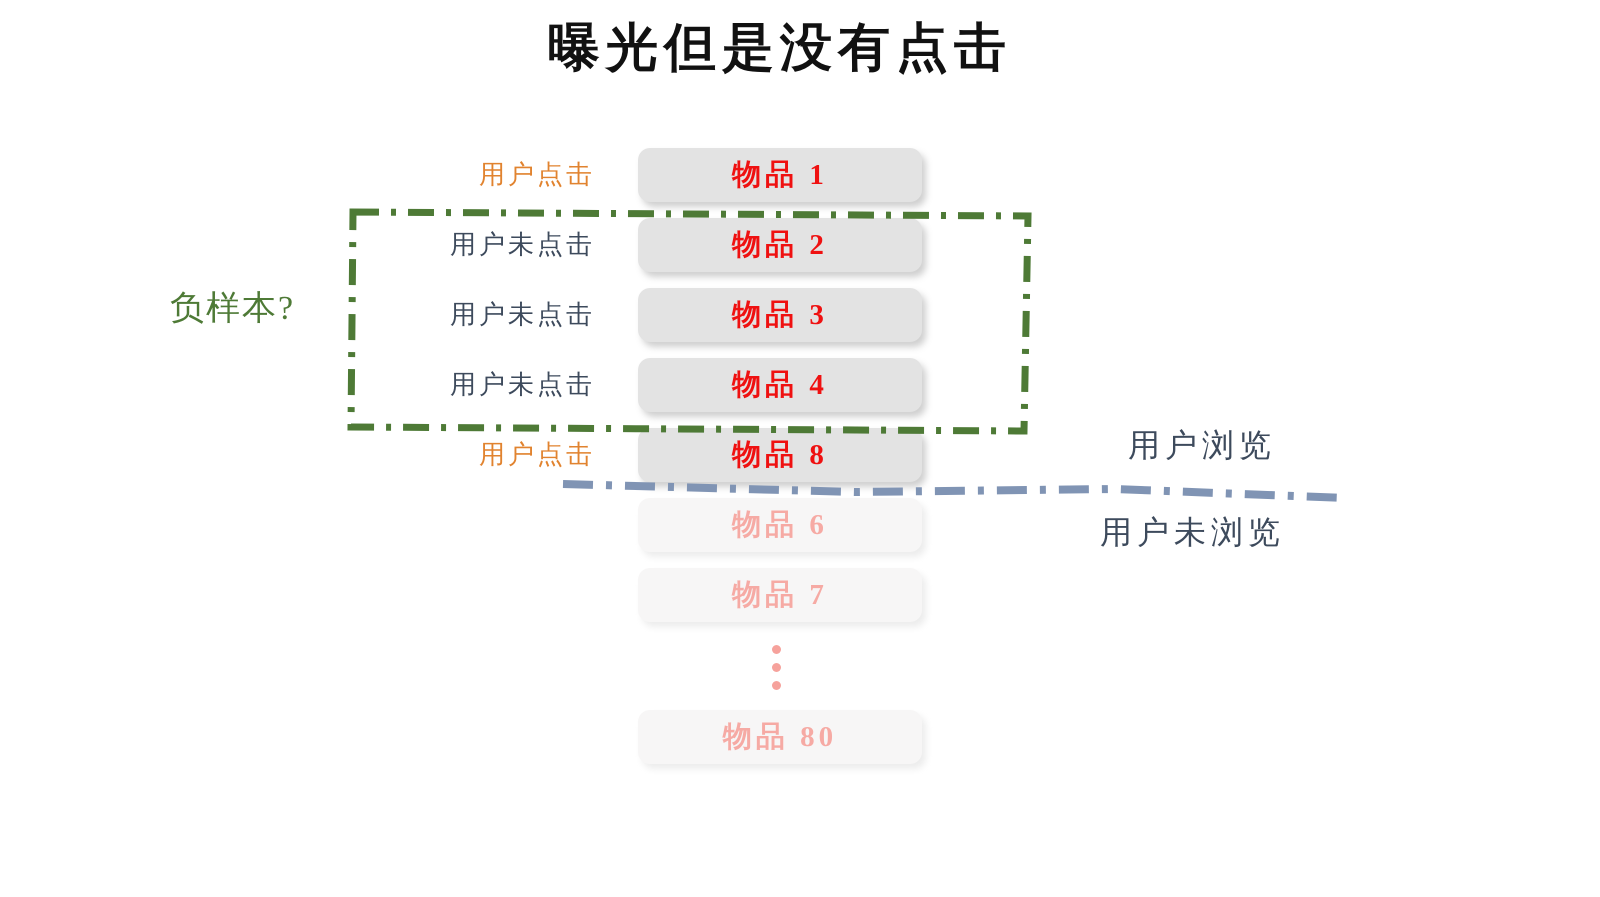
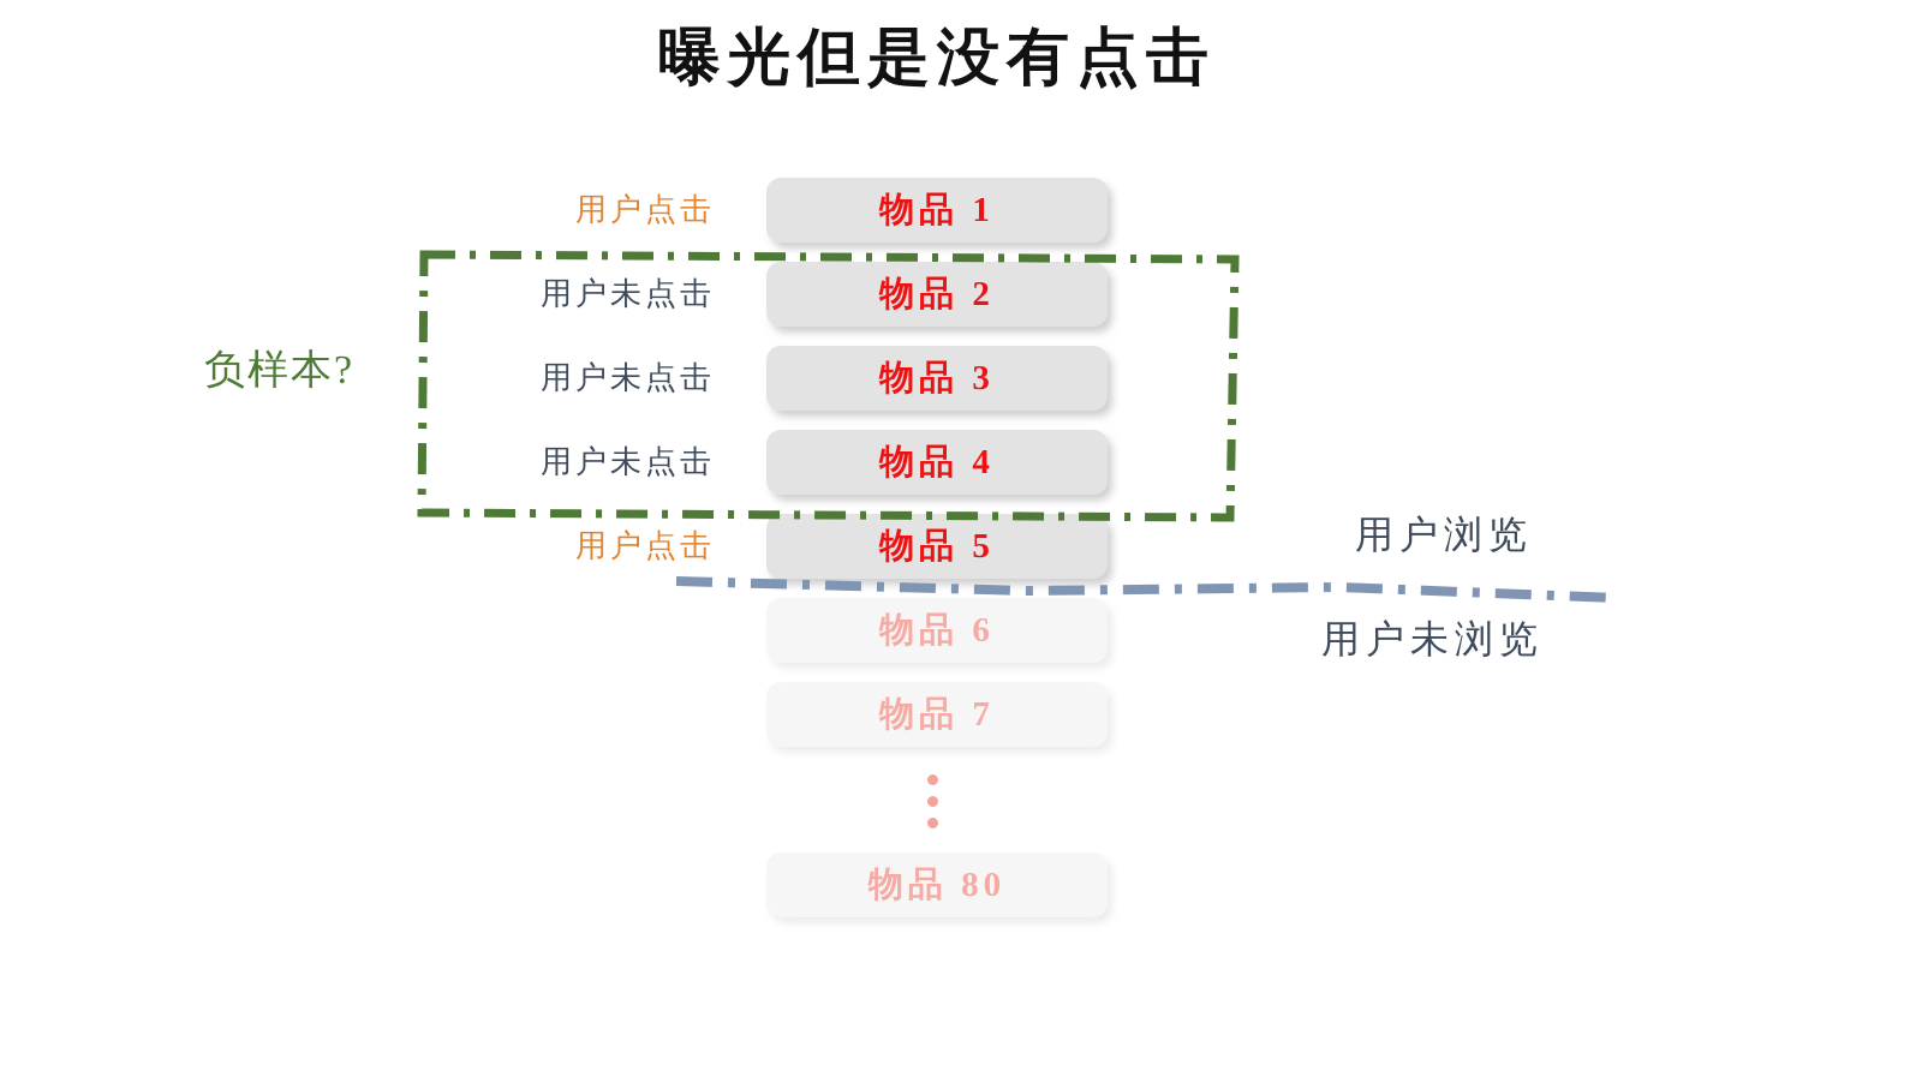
  曝光但是没有点击
  用户点击
  物品 1
  用户未点击
  物品 2
  用户未点击
  物品 3
  用户未点击
  物品 4
  用户点击
- 物品 8
+ 物品 5
  物品 6
  物品 7
  物品 80
  负样本?
  用户浏览
  用户未浏览
